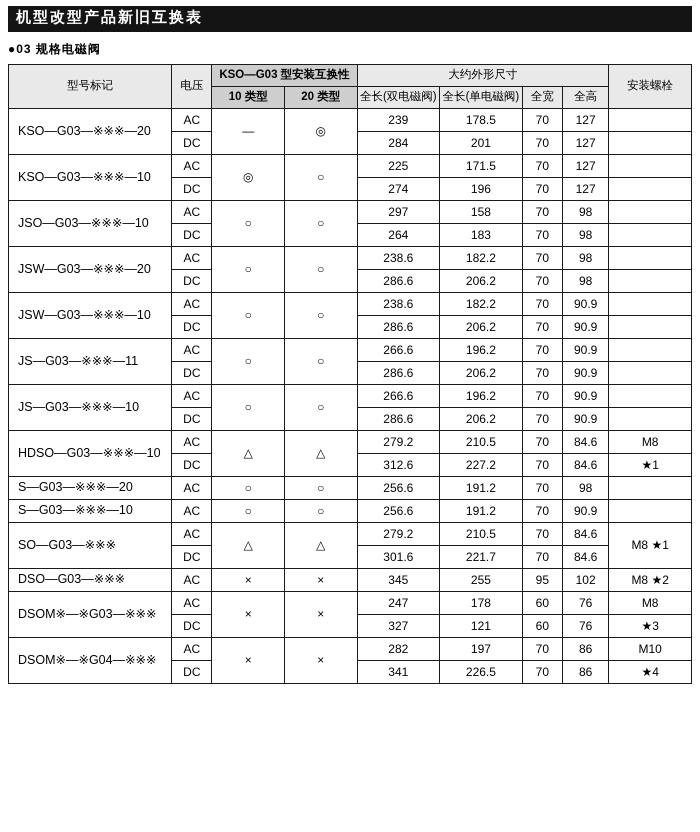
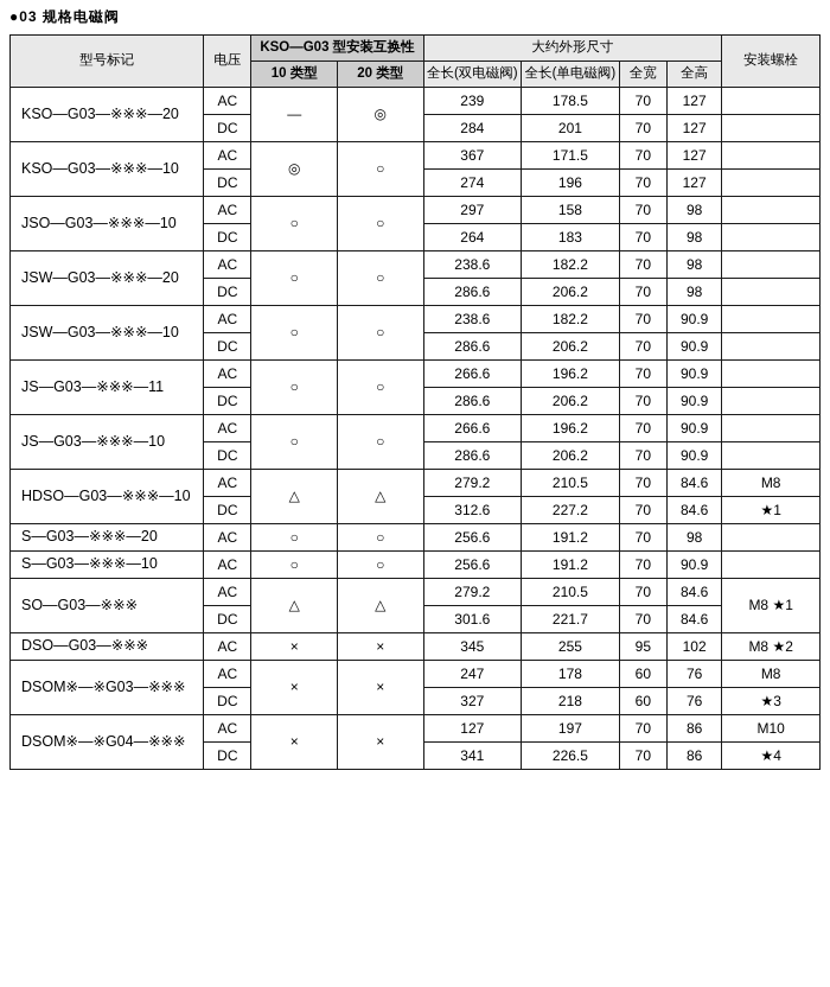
- 机型改型产品新旧互换表
  ●03 规格电磁阀
  型号标记	电压	KSO—G03 型安装互换性	大约外形尺寸	安装螺栓
  10 类型	20 类型	全长(双电磁阀)	全长(单电磁阀)	全宽	全高
  KSO—G03—※※※—20	AC	—	◎	239	178.5	70	127
  DC	284	201	70	127
- KSO—G03—※※※—10	AC	◎	○	225	171.5	70	127
+ KSO—G03—※※※—10	AC	◎	○	367	171.5	70	127
  DC	274	196	70	127
  JSO—G03—※※※—10	AC	○	○	297	158	70	98
  DC	264	183	70	98
  JSW—G03—※※※—20	AC	○	○	238.6	182.2	70	98
  DC	286.6	206.2	70	98
  JSW—G03—※※※—10	AC	○	○	238.6	182.2	70	90.9
  DC	286.6	206.2	70	90.9
  JS—G03—※※※—11	AC	○	○	266.6	196.2	70	90.9
  DC	286.6	206.2	70	90.9
  JS—G03—※※※—10	AC	○	○	266.6	196.2	70	90.9
  DC	286.6	206.2	70	90.9
  HDSO—G03—※※※—10	AC	△	△	279.2	210.5	70	84.6	M8
  DC	312.6	227.2	70	84.6	★1
  S—G03—※※※—20	AC	○	○	256.6	191.2	70	98
  S—G03—※※※—10	AC	○	○	256.6	191.2	70	90.9
  SO—G03—※※※	AC	△	△	279.2	210.5	70	84.6	M8 ★1
  DC	301.6	221.7	70	84.6
  DSO—G03—※※※	AC	×	×	345	255	95	102	M8 ★2
  DSOM※—※G03—※※※	AC	×	×	247	178	60	76	M8
- DC	327	121	60	76	★3
+ DC	327	218	60	76	★3
- DSOM※—※G04—※※※	AC	×	×	282	197	70	86	M10
+ DSOM※—※G04—※※※	AC	×	×	127	197	70	86	M10
  DC	341	226.5	70	86	★4
